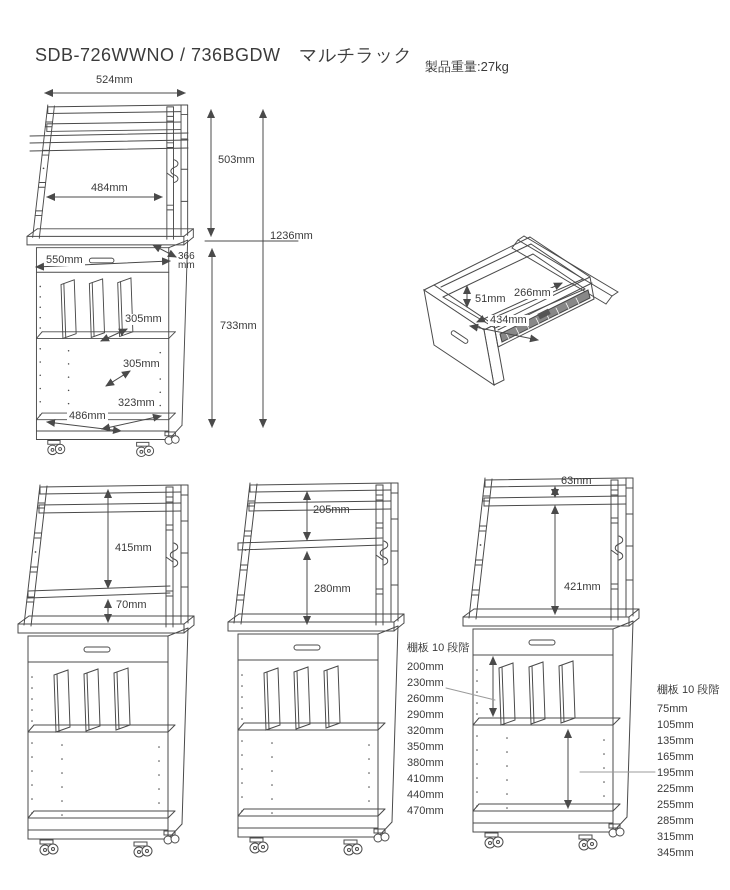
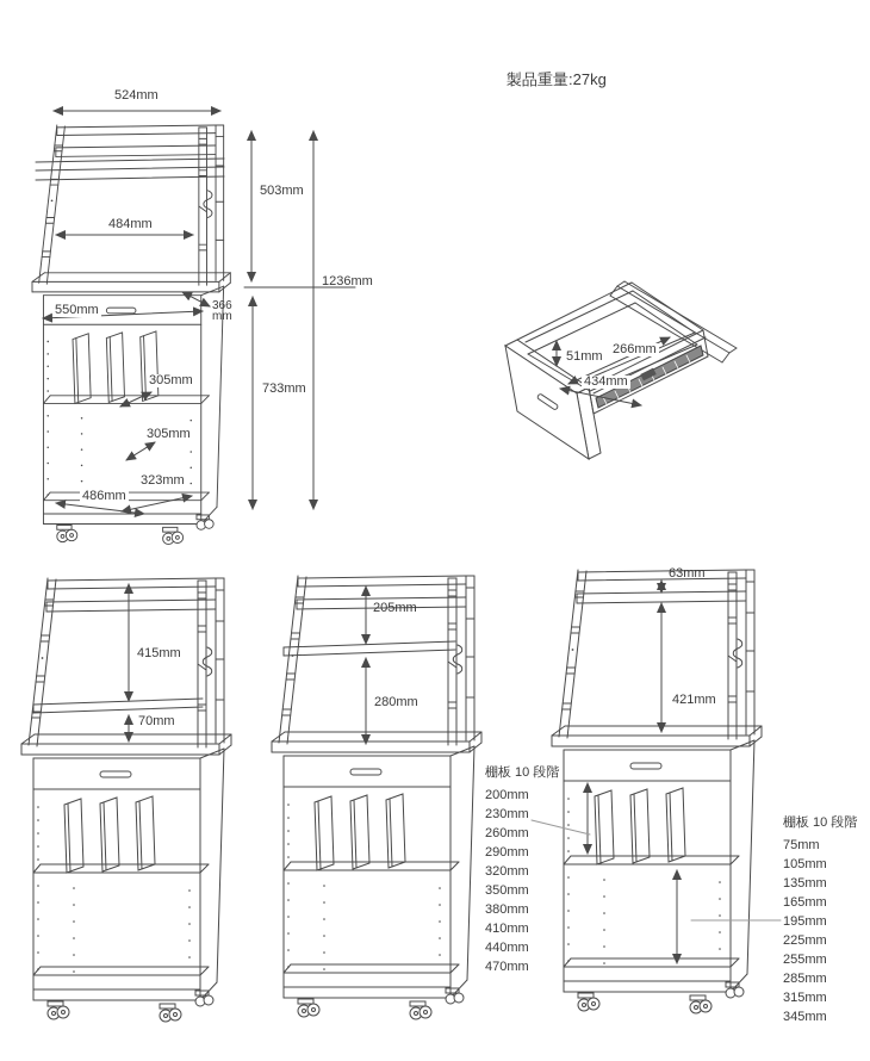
- SDB-726WWNO / 736BGDW マルチラック
  製品重量:27kg
  524mm
  503mm
  1236mm
  484mm
  550mm
  366
  mm
  733mm
  305mm
  305mm
  323mm
  486mm
  51mm
  266mm
  434mm
  415mm
  70mm
  205mm
  280mm
  63mm
  421mm
  棚板 10 段階
  200mm
  230mm
  260mm
  290mm
  320mm
  350mm
  380mm
  410mm
  440mm
  470mm
  棚板 10 段階
  75mm
  105mm
  135mm
  165mm
  195mm
  225mm
  255mm
  285mm
  315mm
  345mm
